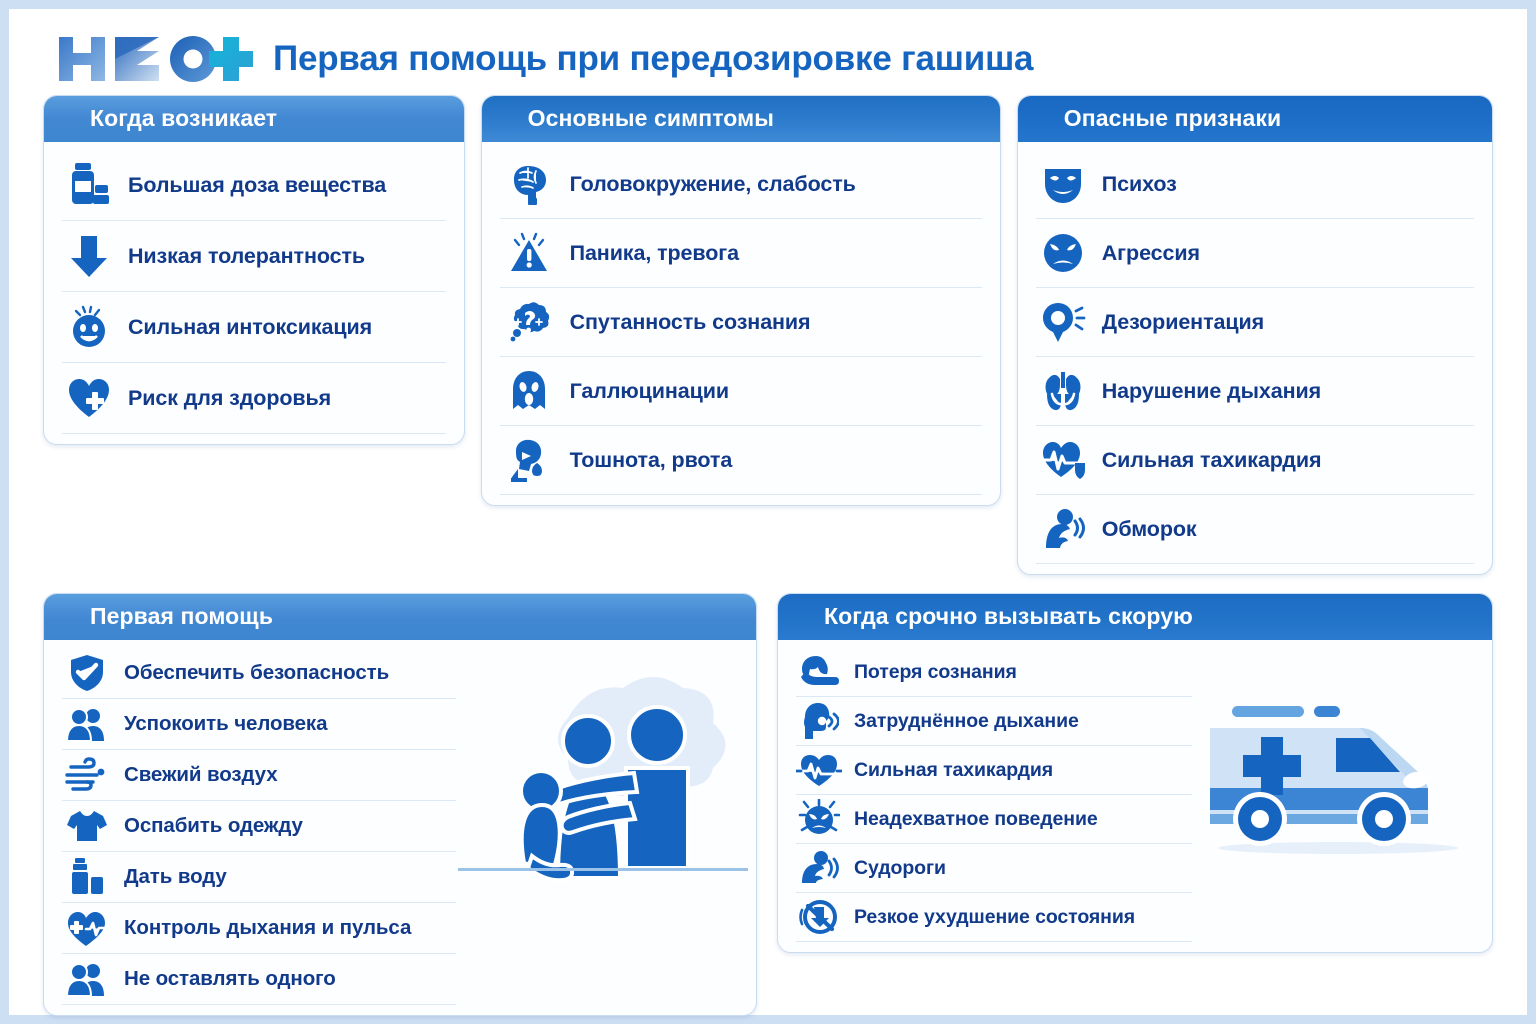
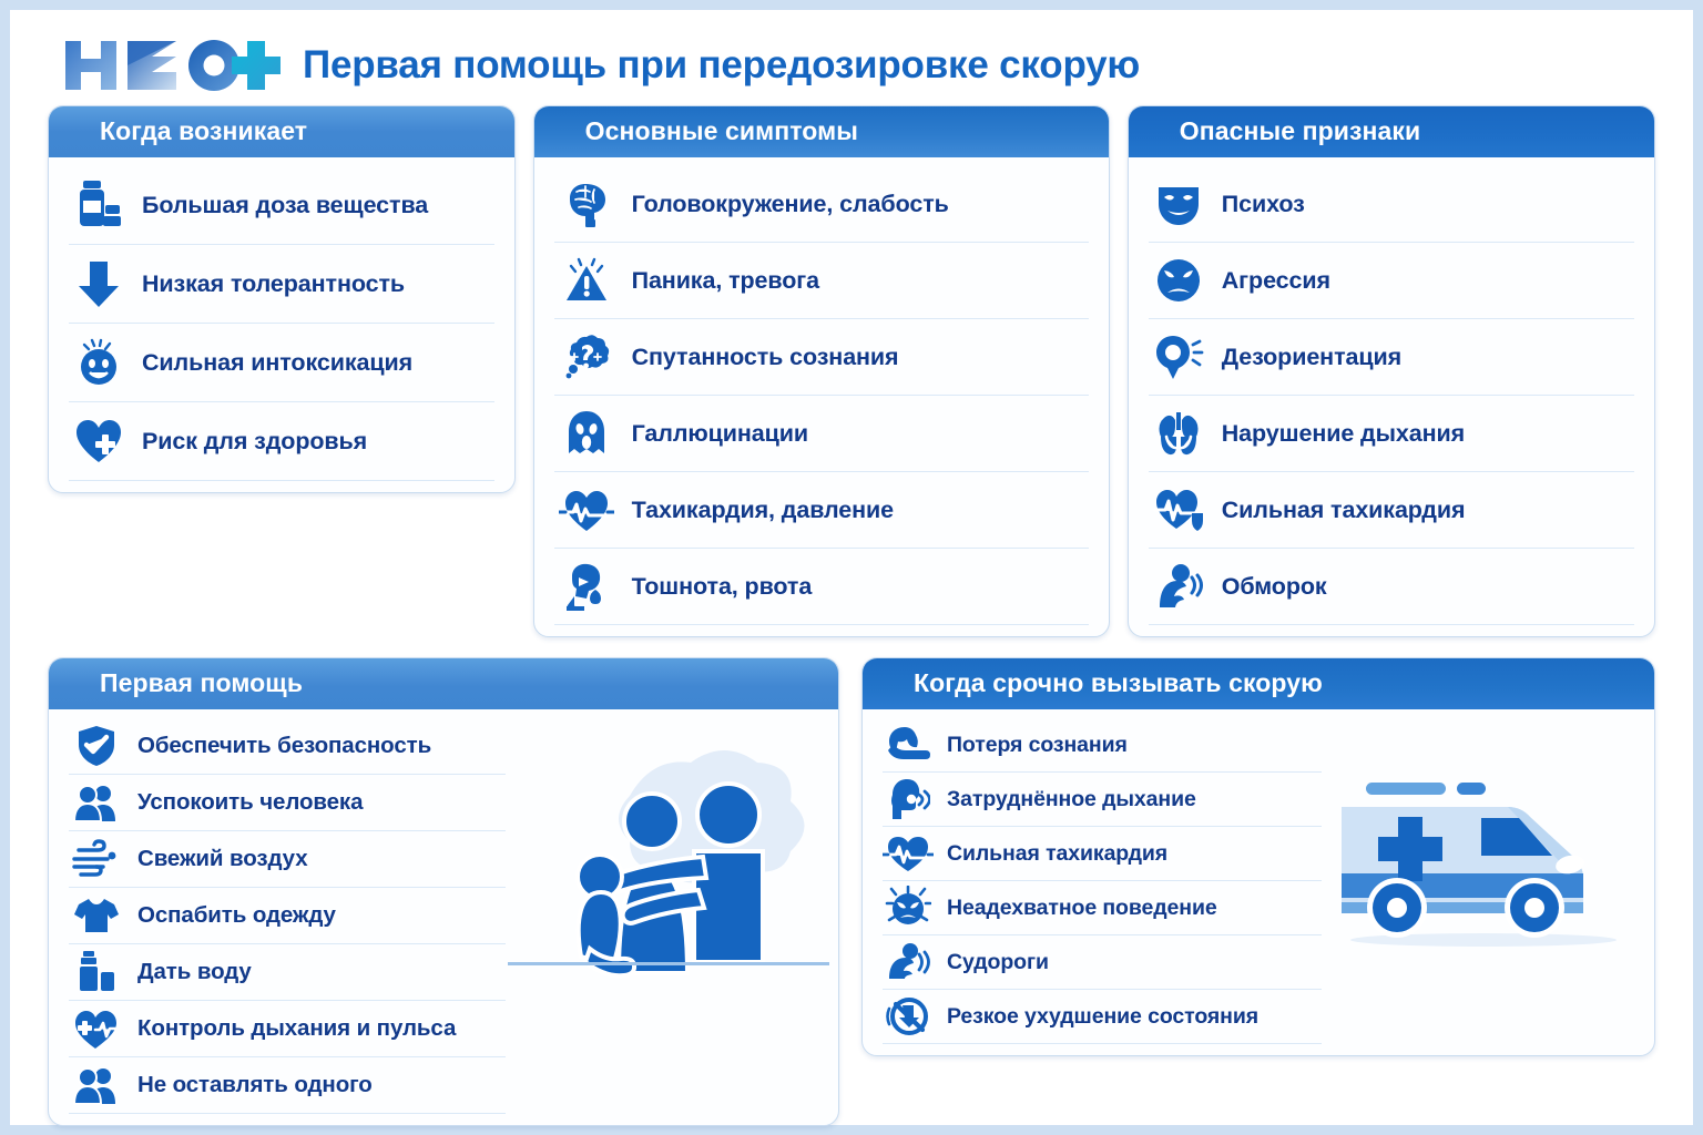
- Первая помощь при передозировке гашиша
+ Первая помощь при передозировке скорую
  Когда возникает
  Большая доза вещества
  Низкая толерантность
  Сильная интоксикация
  Риск для здоровья
  Основные симптомы
  Головокружение, слабость
  Паника, тревога
  Спутанность сознания
  Галлюцинации
+ Тахикардия, давление
  Тошнота, рвота
  Опасные признаки
  Психоз
  Агрессия
  Дезориентация
  Нарушение дыхания
  Сильная тахикардия
  Обморок
  Первая помощь
  Обеспечить безопасность
  Успокоить человека
  Свежий воздух
  Оспабить одежду
  Дать воду
  Контроль дыхания и пульса
  Не оставлять одного
  Когда срочно вызывать скорую
  Потеря сознания
  Затруднённое дыхание
  Сильная тахикардия
  Неадехватное поведение
  Судороги
  Резкое ухудшение состояния
